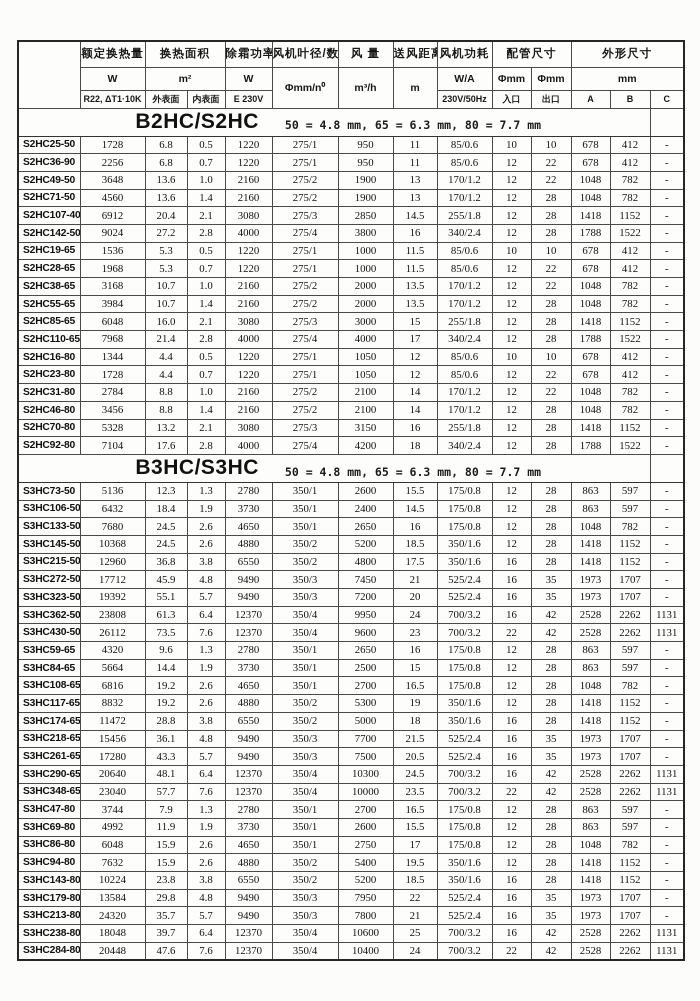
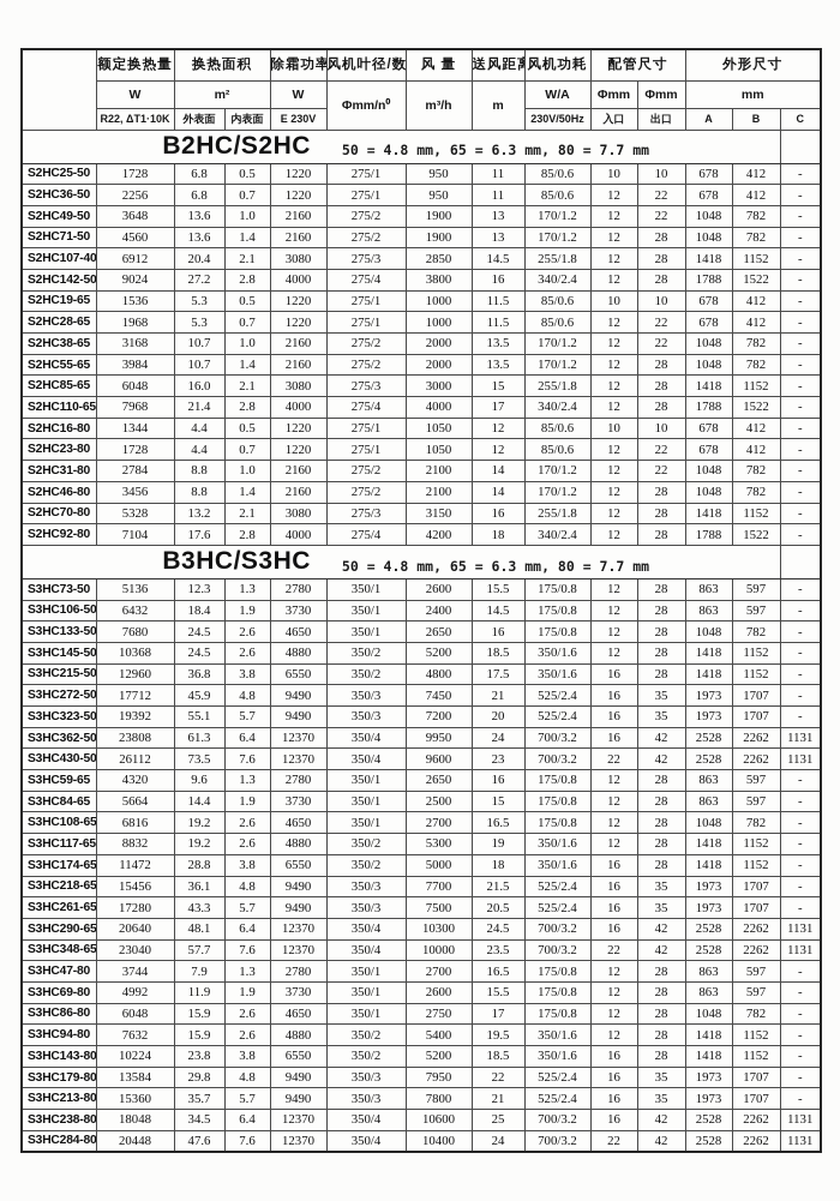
  	额定换热量	换热面积	除霜功率	风机叶径/数	风 量	送风距	风机功耗	配管尺寸	外形尺寸
  W	m²	W	Φmm/n⁰	m³/h	m	W/A	Φmm	Φmm	mm
  R22, ΔT1·10K	外表面	内表面	E 230V	230V/50Hz	入口	出口	A	B	C
  B2HC/S2HC 50 = 4.8 mm, 65 = 6.3 mm, 80 = 7.7 mm
  S2HC25-50	1728	6.8	0.5	1220	275/1	950	11	85/0.6	10	10	678	412	-
- S2HC36-90	2256	6.8	0.7	1220	275/1	950	11	85/0.6	12	22	678	412	-
+ S2HC36-50	2256	6.8	0.7	1220	275/1	950	11	85/0.6	12	22	678	412	-
  S2HC49-50	3648	13.6	1.0	2160	275/2	1900	13	170/1.2	12	22	1048	782	-
  S2HC71-50	4560	13.6	1.4	2160	275/2	1900	13	170/1.2	12	28	1048	782	-
  S2HC107-40	6912	20.4	2.1	3080	275/3	2850	14.5	255/1.8	12	28	1418	1152	-
  S2HC142-50	9024	27.2	2.8	4000	275/4	3800	16	340/2.4	12	28	1788	1522	-
  S2HC19-65	1536	5.3	0.5	1220	275/1	1000	11.5	85/0.6	10	10	678	412	-
  S2HC28-65	1968	5.3	0.7	1220	275/1	1000	11.5	85/0.6	12	22	678	412	-
  S2HC38-65	3168	10.7	1.0	2160	275/2	2000	13.5	170/1.2	12	22	1048	782	-
  S2HC55-65	3984	10.7	1.4	2160	275/2	2000	13.5	170/1.2	12	28	1048	782	-
  S2HC85-65	6048	16.0	2.1	3080	275/3	3000	15	255/1.8	12	28	1418	1152	-
  S2HC110-65	7968	21.4	2.8	4000	275/4	4000	17	340/2.4	12	28	1788	1522	-
  S2HC16-80	1344	4.4	0.5	1220	275/1	1050	12	85/0.6	10	10	678	412	-
  S2HC23-80	1728	4.4	0.7	1220	275/1	1050	12	85/0.6	12	22	678	412	-
  S2HC31-80	2784	8.8	1.0	2160	275/2	2100	14	170/1.2	12	22	1048	782	-
  S2HC46-80	3456	8.8	1.4	2160	275/2	2100	14	170/1.2	12	28	1048	782	-
  S2HC70-80	5328	13.2	2.1	3080	275/3	3150	16	255/1.8	12	28	1418	1152	-
  S2HC92-80	7104	17.6	2.8	4000	275/4	4200	18	340/2.4	12	28	1788	1522	-
  B3HC/S3HC 50 = 4.8 mm, 65 = 6.3 mm, 80 = 7.7 mm
  S3HC73-50	5136	12.3	1.3	2780	350/1	2600	15.5	175/0.8	12	28	863	597	-
  S3HC106-50	6432	18.4	1.9	3730	350/1	2400	14.5	175/0.8	12	28	863	597	-
  S3HC133-50	7680	24.5	2.6	4650	350/1	2650	16	175/0.8	12	28	1048	782	-
  S3HC145-50	10368	24.5	2.6	4880	350/2	5200	18.5	350/1.6	12	28	1418	1152	-
  S3HC215-50	12960	36.8	3.8	6550	350/2	4800	17.5	350/1.6	16	28	1418	1152	-
  S3HC272-50	17712	45.9	4.8	9490	350/3	7450	21	525/2.4	16	35	1973	1707	-
  S3HC323-50	19392	55.1	5.7	9490	350/3	7200	20	525/2.4	16	35	1973	1707	-
  S3HC362-50	23808	61.3	6.4	12370	350/4	9950	24	700/3.2	16	42	2528	2262	1131
  S3HC430-50	26112	73.5	7.6	12370	350/4	9600	23	700/3.2	22	42	2528	2262	1131
  S3HC59-65	4320	9.6	1.3	2780	350/1	2650	16	175/0.8	12	28	863	597	-
  S3HC84-65	5664	14.4	1.9	3730	350/1	2500	15	175/0.8	12	28	863	597	-
  S3HC108-65	6816	19.2	2.6	4650	350/1	2700	16.5	175/0.8	12	28	1048	782	-
  S3HC117-65	8832	19.2	2.6	4880	350/2	5300	19	350/1.6	12	28	1418	1152	-
  S3HC174-65	11472	28.8	3.8	6550	350/2	5000	18	350/1.6	16	28	1418	1152	-
  S3HC218-65	15456	36.1	4.8	9490	350/3	7700	21.5	525/2.4	16	35	1973	1707	-
  S3HC261-65	17280	43.3	5.7	9490	350/3	7500	20.5	525/2.4	16	35	1973	1707	-
  S3HC290-65	20640	48.1	6.4	12370	350/4	10300	24.5	700/3.2	16	42	2528	2262	1131
  S3HC348-65	23040	57.7	7.6	12370	350/4	10000	23.5	700/3.2	22	42	2528	2262	1131
  S3HC47-80	3744	7.9	1.3	2780	350/1	2700	16.5	175/0.8	12	28	863	597	-
  S3HC69-80	4992	11.9	1.9	3730	350/1	2600	15.5	175/0.8	12	28	863	597	-
  S3HC86-80	6048	15.9	2.6	4650	350/1	2750	17	175/0.8	12	28	1048	782	-
  S3HC94-80	7632	15.9	2.6	4880	350/2	5400	19.5	350/1.6	12	28	1418	1152	-
  S3HC143-80	10224	23.8	3.8	6550	350/2	5200	18.5	350/1.6	16	28	1418	1152	-
  S3HC179-80	13584	29.8	4.8	9490	350/3	7950	22	525/2.4	16	35	1973	1707	-
- S3HC213-80	24320	35.7	5.7	9490	350/3	7800	21	525/2.4	16	35	1973	1707	-
+ S3HC213-80	15360	35.7	5.7	9490	350/3	7800	21	525/2.4	16	35	1973	1707	-
- S3HC238-80	18048	39.7	6.4	12370	350/4	10600	25	700/3.2	16	42	2528	2262	1131
+ S3HC238-80	18048	34.5	6.4	12370	350/4	10600	25	700/3.2	16	42	2528	2262	1131
  S3HC284-80	20448	47.6	7.6	12370	350/4	10400	24	700/3.2	22	42	2528	2262	1131
